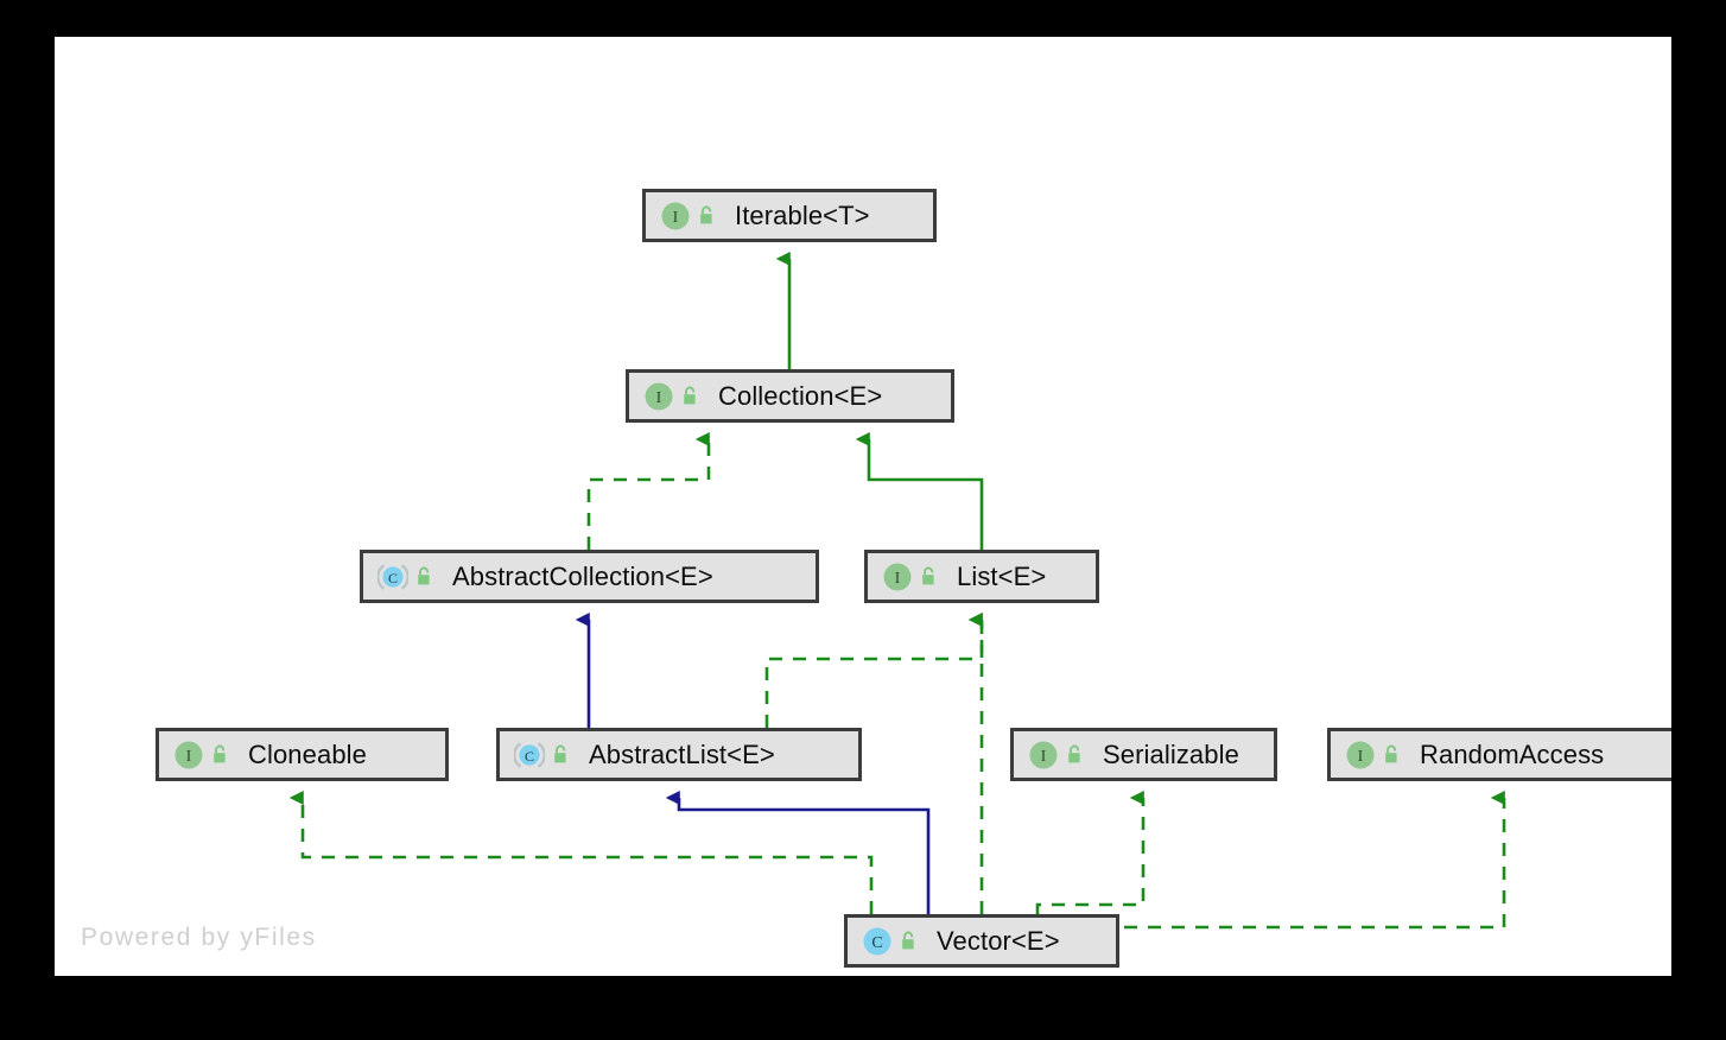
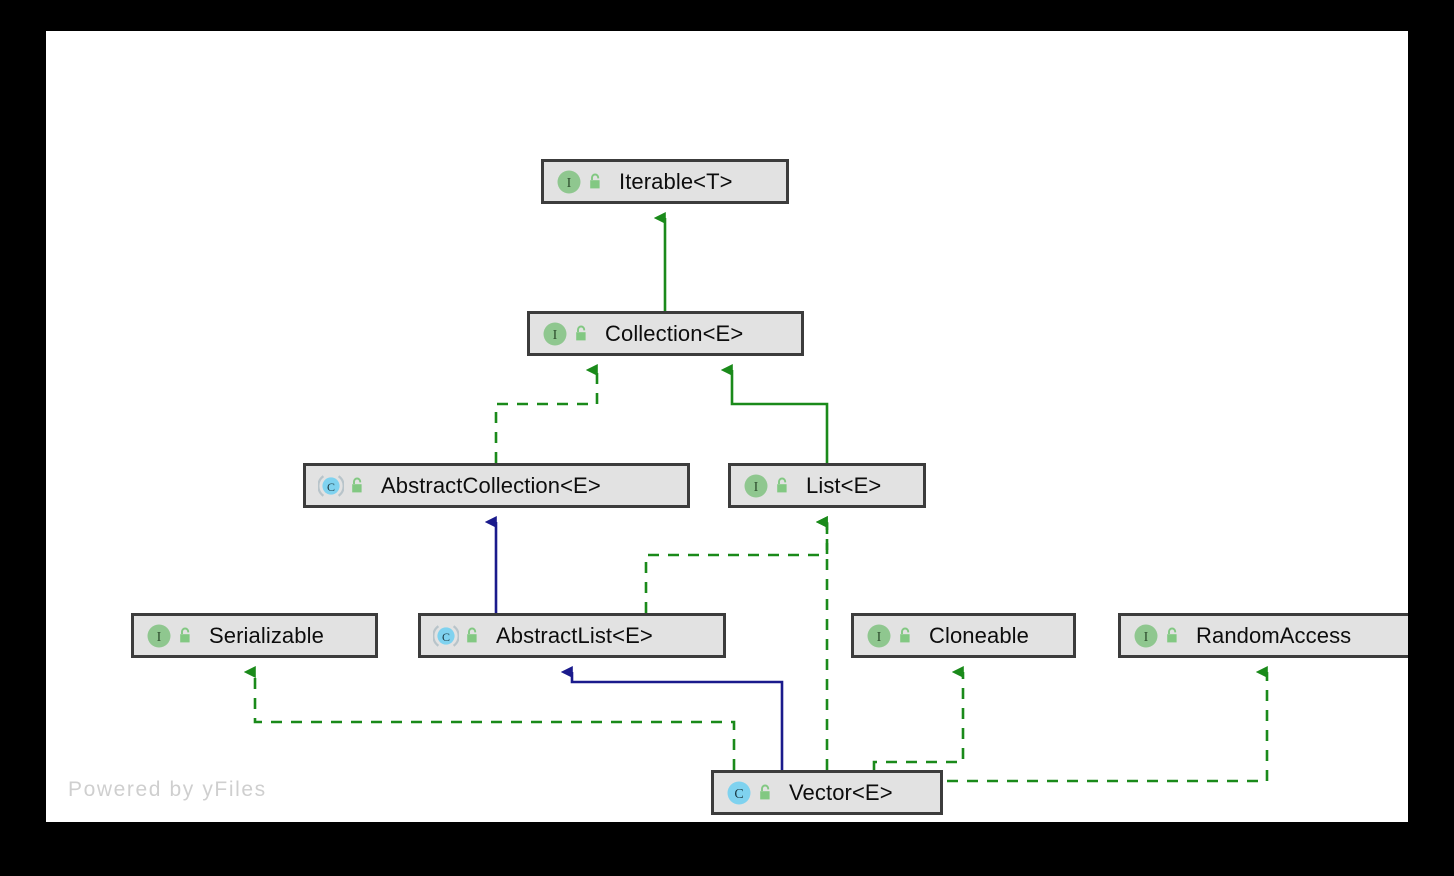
  I
  Iterable<T>
  I
  Collection<E>
  C
  AbstractCollection<E>
  I
  List<E>
  I
- Cloneable
+ Serializable
  C
  AbstractList<E>
  I
- Serializable
+ Cloneable
  I
  RandomAccess
  C
  Vector<E>
  Powered by yFiles
